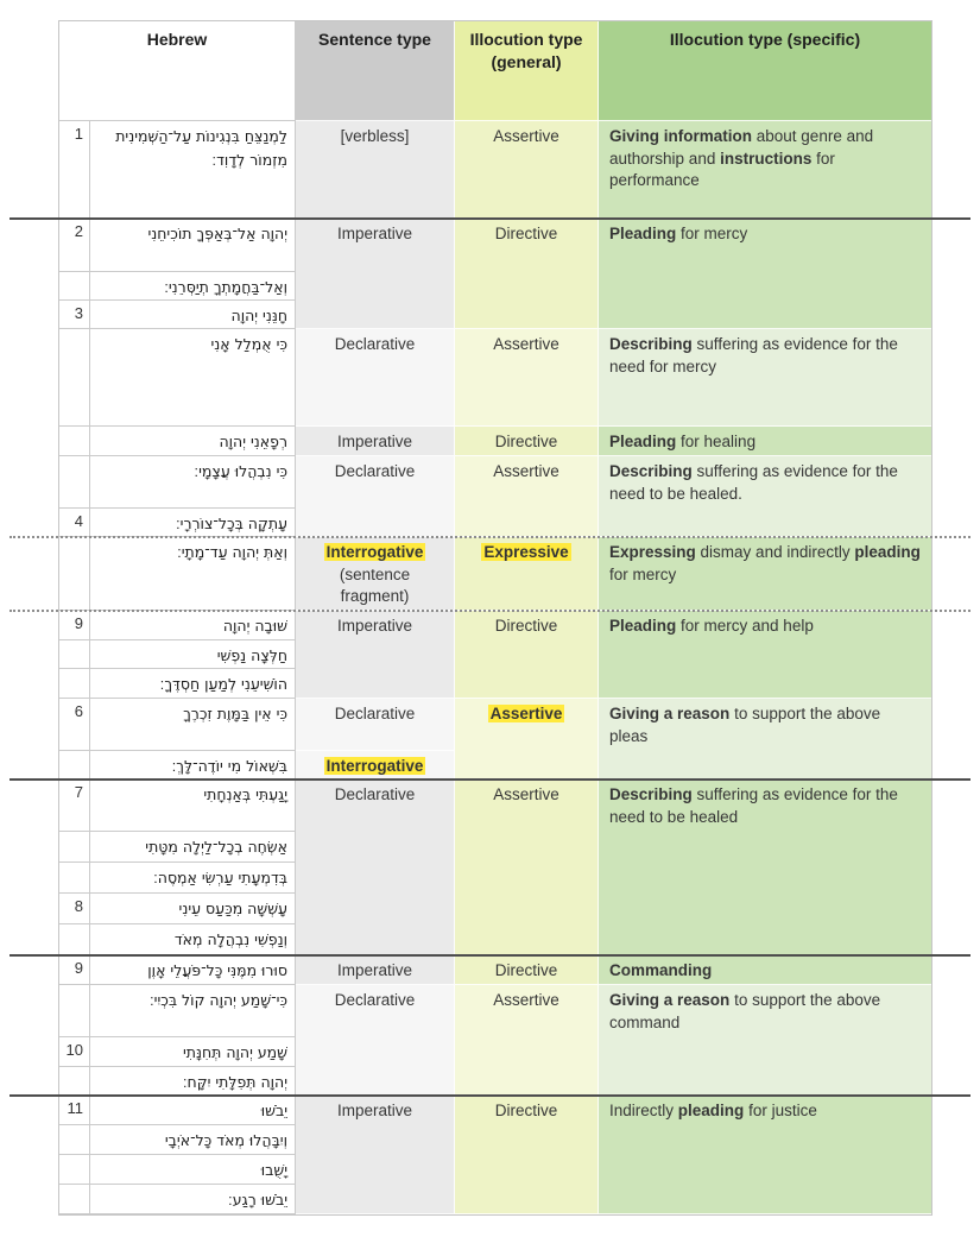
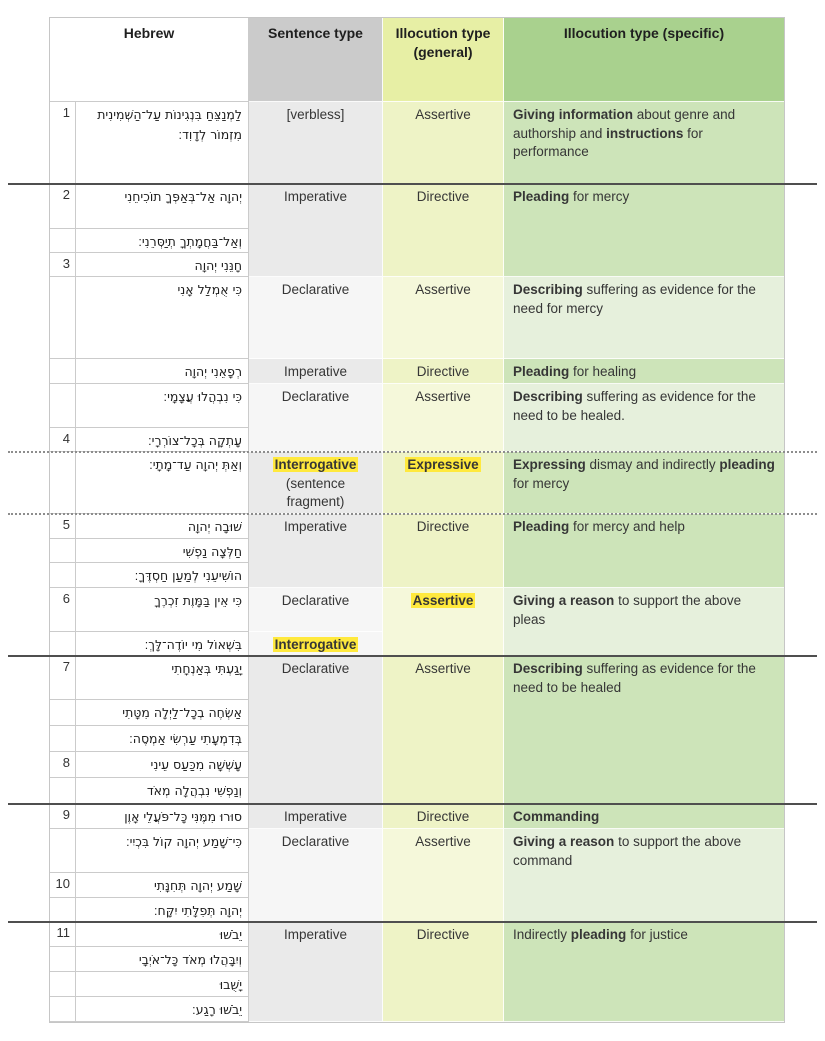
  Hebrew	Sentence type	Illocution type (general)	Illocution type (specific)
  1	לַמְנַצֵּחַ בִּנְגִינוֹת עַל־הַשְּׁמִינִית מִזְמוֹר לְדָוִד׃	[verbless]	Assertive	Giving information about genre and authorship and instructions for performance
  2	יְהוָה אַל־בְּאַפְּךָ תוֹכִיחֵנִי	Imperative	Directive	Pleading for mercy
  	וְאַל־בַּחֲמָתְךָ תְיַסְּרֵנִי׃
  3	חָנֵּנִי יְהוָה
  	כִּי אֻמְלַל אָנִי	Declarative	Assertive	Describing suffering as evidence for the need for mercy
  	רְפָאֵנִי יְהוָה	Imperative	Directive	Pleading for healing
  	כִּי נִבְהֲלוּ עֲצָמָי׃	Declarative	Assertive	Describing suffering as evidence for the need to be healed.
  4	עָתְקָה בְּכָל־צוֹרְרָי׃
  	וְאַתְּ יְהוָה עַד־מָתָי׃	Interrogative(sentence fragment)	Expressive	Expressing dismay and indirectly pleading for mercy
- 9	שׁוּבָה יְהוָה	Imperative	Directive	Pleading for mercy and help
+ 5	שׁוּבָה יְהוָה	Imperative	Directive	Pleading for mercy and help
  	חַלְּצָה נַפְשִׁי
  	הוֹשִׁיעֵנִי לְמַעַן חַסְדֶּךָ׃
  6	כִּי אֵין בַּמָּוֶת זִכְרֶךָ	Declarative	Assertive	Giving a reason to support the above pleas
  	בִּשְׁאוֹל מִי יוֹדֶה־לָּךְ׃	Interrogative
  7	יָגַעְתִּי בְּאַנְחָתִי	Declarative	Assertive	Describing suffering as evidence for the need to be healed
  	אַשְׂחֶה בְכָל־לַיְלָה מִטָּתִי
  	בְּדִמְעָתִי עַרְשִׂי אַמְסֶה׃
  8	עָשְׁשָׁה מִכַּעַס עֵינִי
  	וְנַפְשִׁי נִבְהֲלָה מְאֹד
  9	סוּרוּ מִמֶּנִּי כָּל־פֹּעֲלֵי אָוֶן	Imperative	Directive	Commanding
  	כִּי־שָׁמַע יְהוָה קוֹל בִּכְיִי׃	Declarative	Assertive	Giving a reason to support the above command
  10	שָׁמַע יְהוָה תְּחִנָּתִי
  	יְהוָה תְּפִלָּתִי יִקָּח׃
  11	יֵבֹשׁוּ	Imperative	Directive	Indirectly pleading for justice
  	וְיִבָּהֲלוּ מְאֹד כָּל־אֹיְבָי
  	יָשֻׁבוּ
  	יֵבֹשׁוּ רָגַע׃
